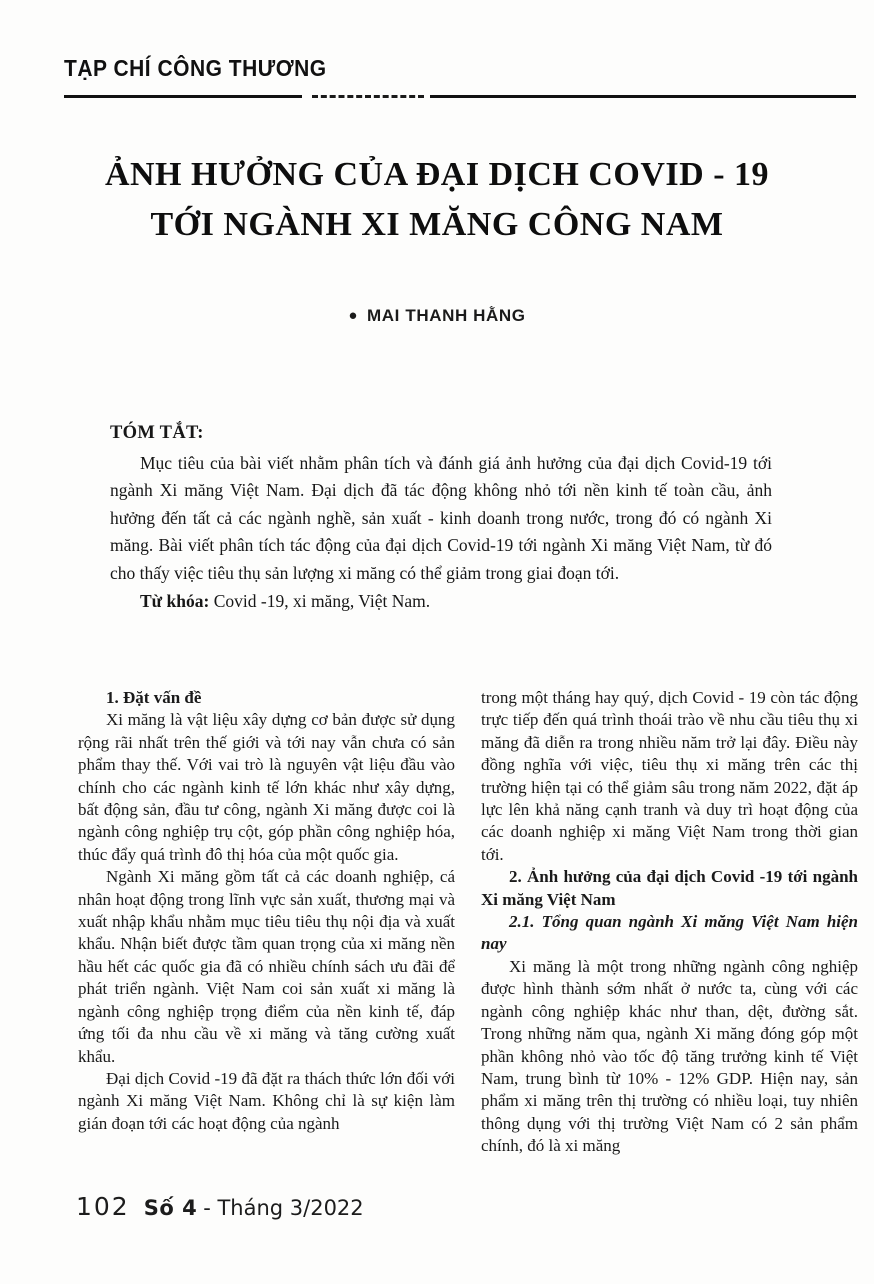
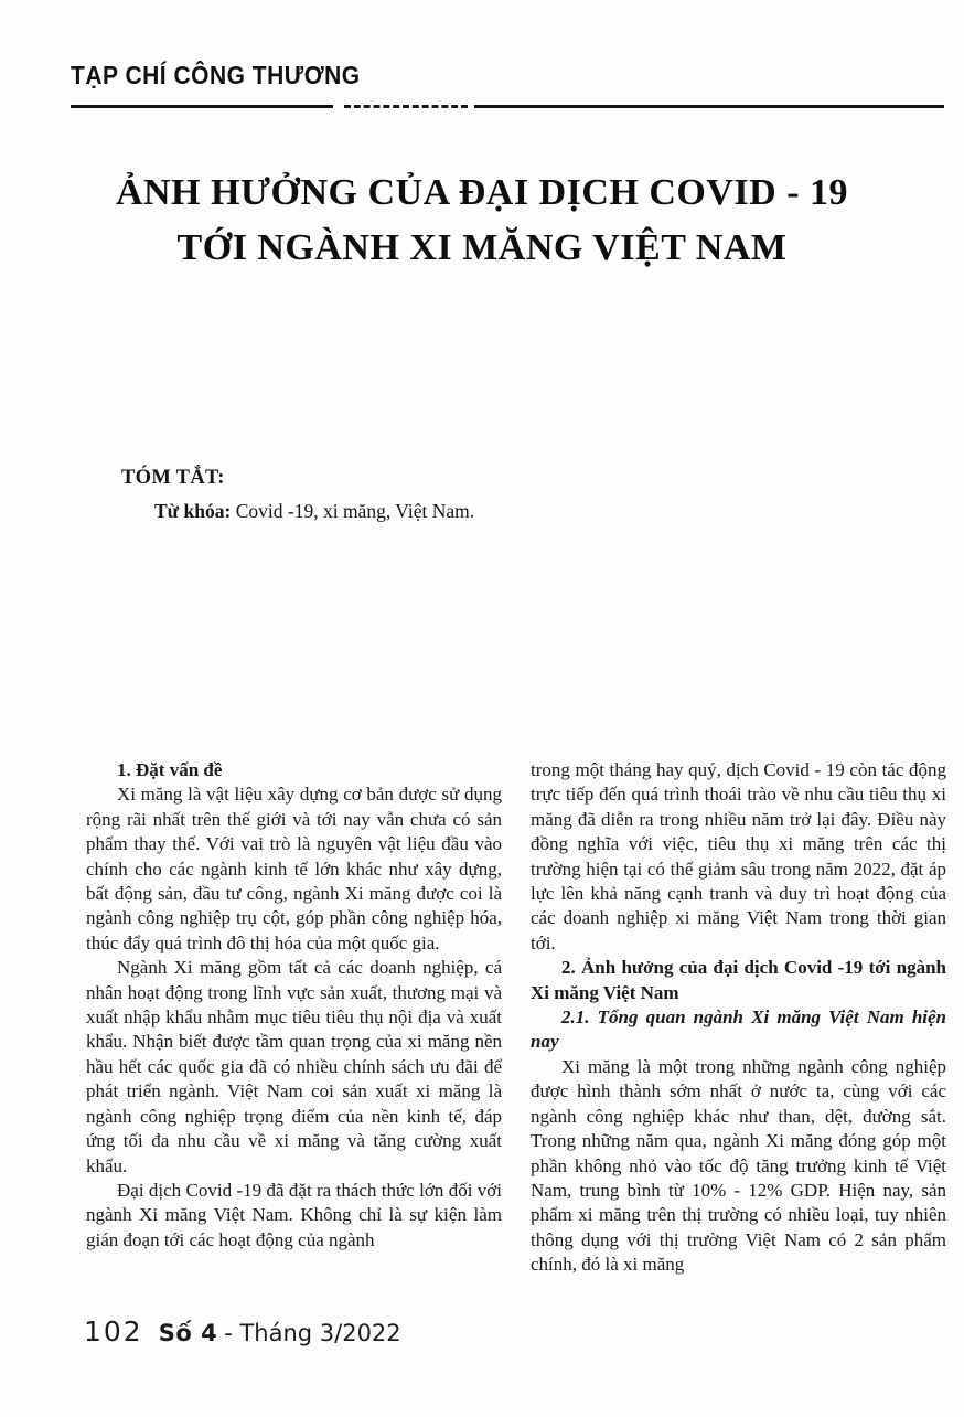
  TẠP CHÍ CÔNG THƯƠNG
  ẢNH HƯỞNG CỦA ĐẠI DỊCH COVID - 19
- TỚI NGÀNH XI MĂNG CÔNG NAM
+ TỚI NGÀNH XI MĂNG VIỆT NAM
- ● MAI THANH HẰNG
  TÓM TẮT:
- Mục tiêu của bài viết nhằm phân tích và đánh giá ảnh hưởng của đại dịch Covid-19 tới ngành Xi măng Việt Nam. Đại dịch đã tác động không nhỏ tới nền kinh tế toàn cầu, ảnh hưởng đến tất cả các ngành nghề, sản xuất - kinh doanh trong nước, trong đó có ngành Xi măng. Bài viết phân tích tác động của đại dịch Covid-19 tới ngành Xi măng Việt Nam, từ đó cho thấy việc tiêu thụ sản lượng xi măng có thể giảm trong giai đoạn tới.
  Từ khóa: Covid -19, xi măng, Việt Nam.
  1. Đặt vấn đề
  Xi măng là vật liệu xây dựng cơ bản được sử dụng rộng rãi nhất trên thế giới và tới nay vẫn chưa có sản phẩm thay thế. Với vai trò là nguyên vật liệu đầu vào chính cho các ngành kinh tế lớn khác như xây dựng, bất động sản, đầu tư công, ngành Xi măng được coi là ngành công nghiệp trụ cột, góp phần công nghiệp hóa, thúc đẩy quá trình đô thị hóa của một quốc gia.
  Ngành Xi măng gồm tất cả các doanh nghiệp, cá nhân hoạt động trong lĩnh vực sản xuất, thương mại và xuất nhập khẩu nhằm mục tiêu tiêu thụ nội địa và xuất khẩu. Nhận biết được tầm quan trọng của xi măng nền hầu hết các quốc gia đã có nhiều chính sách ưu đãi để phát triển ngành. Việt Nam coi sản xuất xi măng là ngành công nghiệp trọng điểm của nền kinh tế, đáp ứng tối đa nhu cầu về xi măng và tăng cường xuất khẩu.
  Đại dịch Covid -19 đã đặt ra thách thức lớn đối với ngành Xi măng Việt Nam. Không chỉ là sự kiện làm gián đoạn tới các hoạt động của ngành
  trong một tháng hay quý, dịch Covid - 19 còn tác động trực tiếp đến quá trình thoái trào về nhu cầu tiêu thụ xi măng đã diễn ra trong nhiều năm trở lại đây. Điều này đồng nghĩa với việc, tiêu thụ xi măng trên các thị trường hiện tại có thể giảm sâu trong năm 2022, đặt áp lực lên khả năng cạnh tranh và duy trì hoạt động của các doanh nghiệp xi măng Việt Nam trong thời gian tới.
  2. Ảnh hưởng của đại dịch Covid -19 tới ngành Xi măng Việt Nam
  2.1. Tổng quan ngành Xi măng Việt Nam hiện nay
  Xi măng là một trong những ngành công nghiệp được hình thành sớm nhất ở nước ta, cùng với các ngành công nghiệp khác như than, dệt, đường sắt. Trong những năm qua, ngành Xi măng đóng góp một phần không nhỏ vào tốc độ tăng trưởng kinh tế Việt Nam, trung bình từ 10% - 12% GDP. Hiện nay, sản phẩm xi măng trên thị trường có nhiều loại, tuy nhiên thông dụng với thị trường Việt Nam có 2 sản phẩm chính, đó là xi măng
  102
  Số 4
  - Tháng 3/2022
